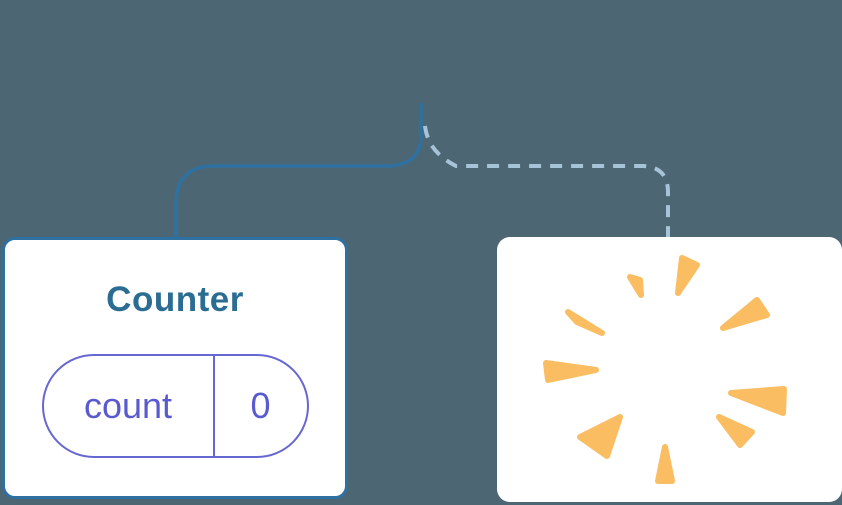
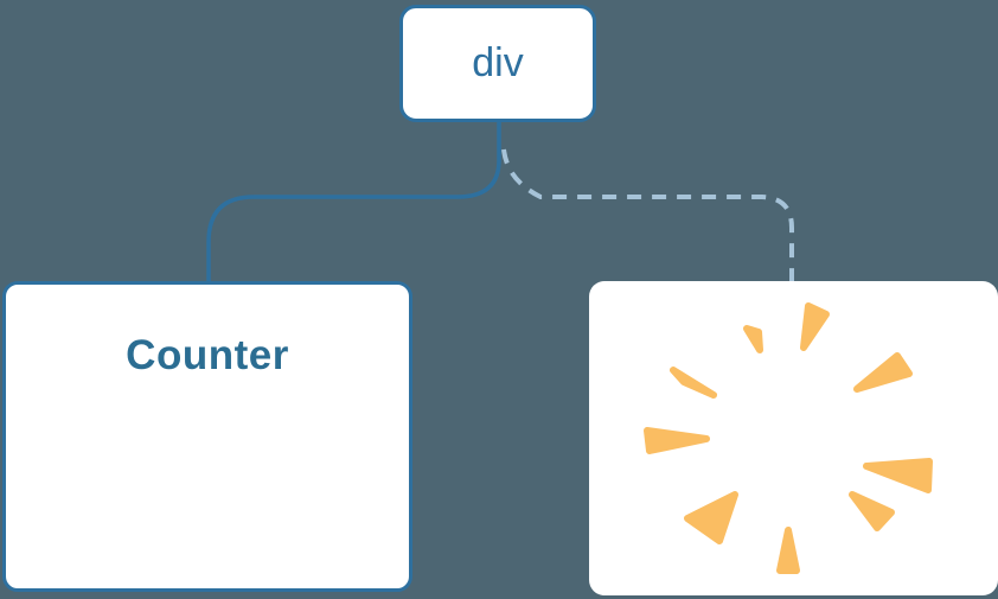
+ div
  Counter
- count
- 0
